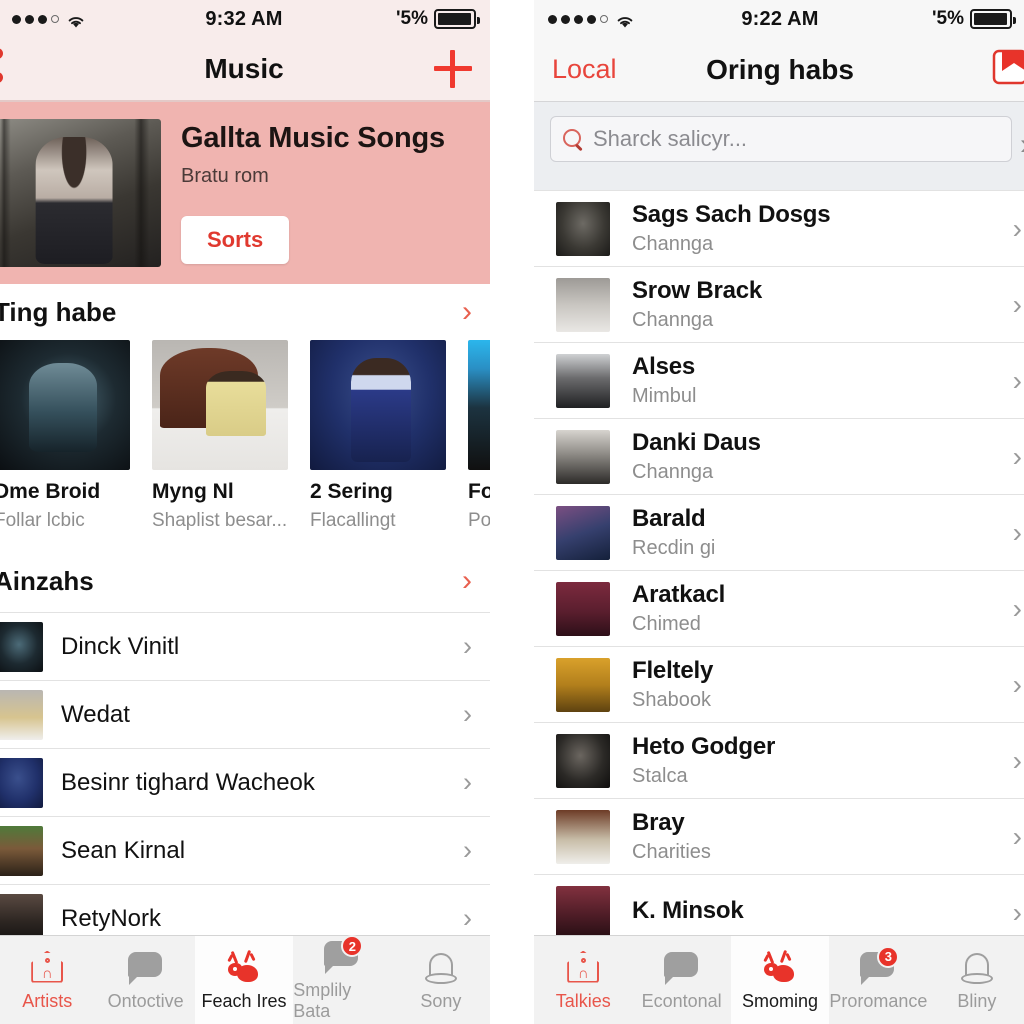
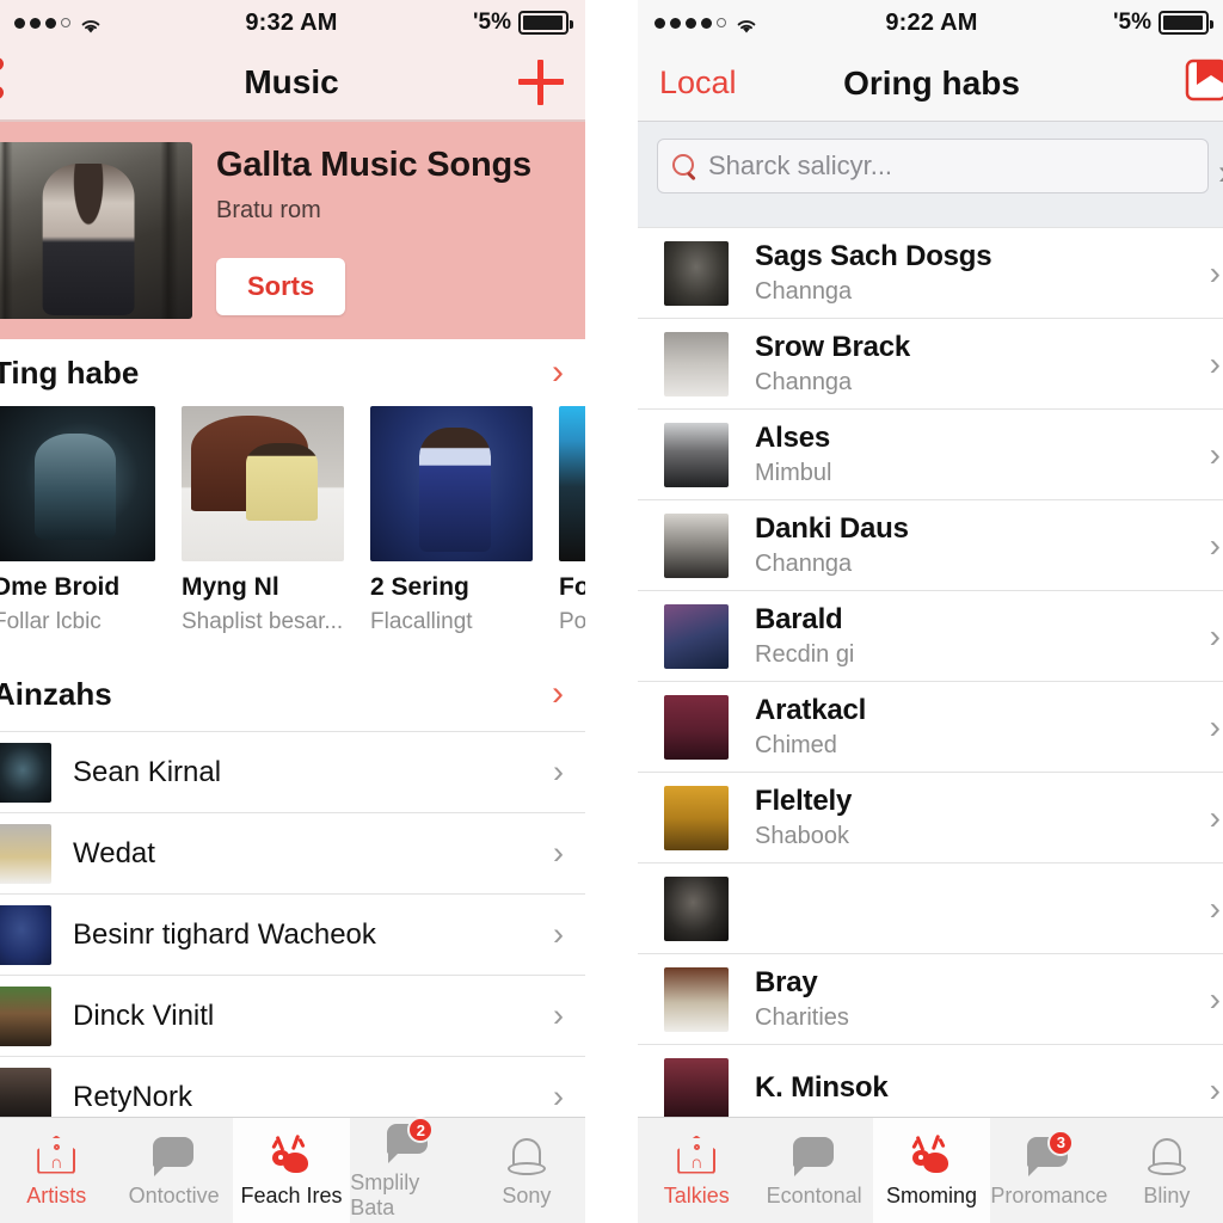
  9:32 AM
  '5%
  Music
  Gallta Music Songs
  Bratu rom
  Sorts
  Ting habe
  ›
  Dme Broid
  ollar lcbic
  Myng Nl
  Shaplist besar...
  2 Sering
  Flacallingt
  Fo
  Po
  Ainzahs
  ›
- Dinck Vinitl
+ Sean Kirnal
  ›
  Wedat
  ›
  Besinr tighard Wacheok
  ›
- Sean Kirnal
+ Dinck Vinitl
  ›
  RetyNork
  ›
  ∩
  Artists
  Ontoctive
  Feach Ires
  2
  Smplily Bata
  Sony
  9:22 AM
  '5%
  Local
  Oring habs
  Sharck salicyr...
  Sags Sach Dosgs
  Channga
  ›
  Srow Brack
  Channga
  ›
  Alses
  Mimbul
  ›
  Danki Daus
  Channga
  ›
  Barald
  Recdin gi
  ›
  Aratkacl
  Chimed
  ›
  Fleltely
  Shabook
  ›
- Heto Godger
- Stalca
  ›
  Bray
  Charities
  ›
  K. Minsok
  ›
  ∩
  Talkies
  Econtonal
  Smoming
  3
  Proromance
  Bliny
